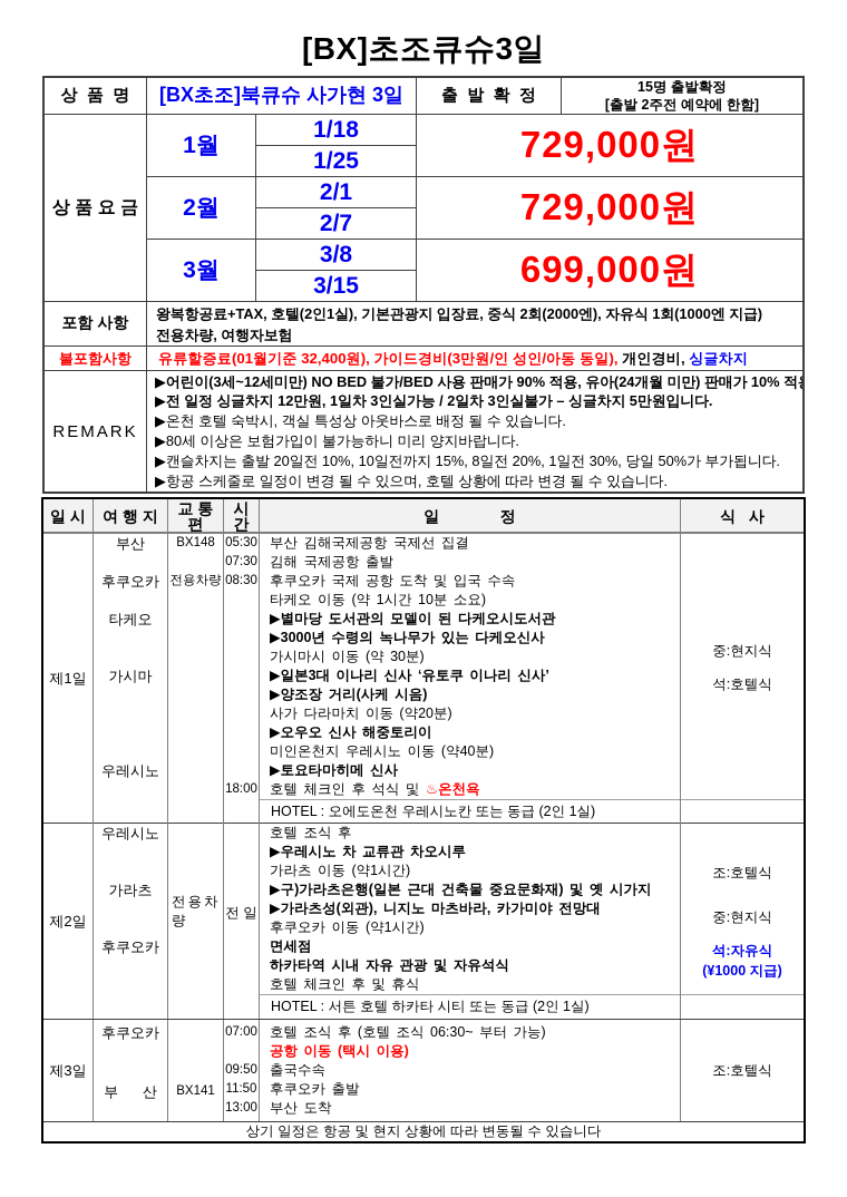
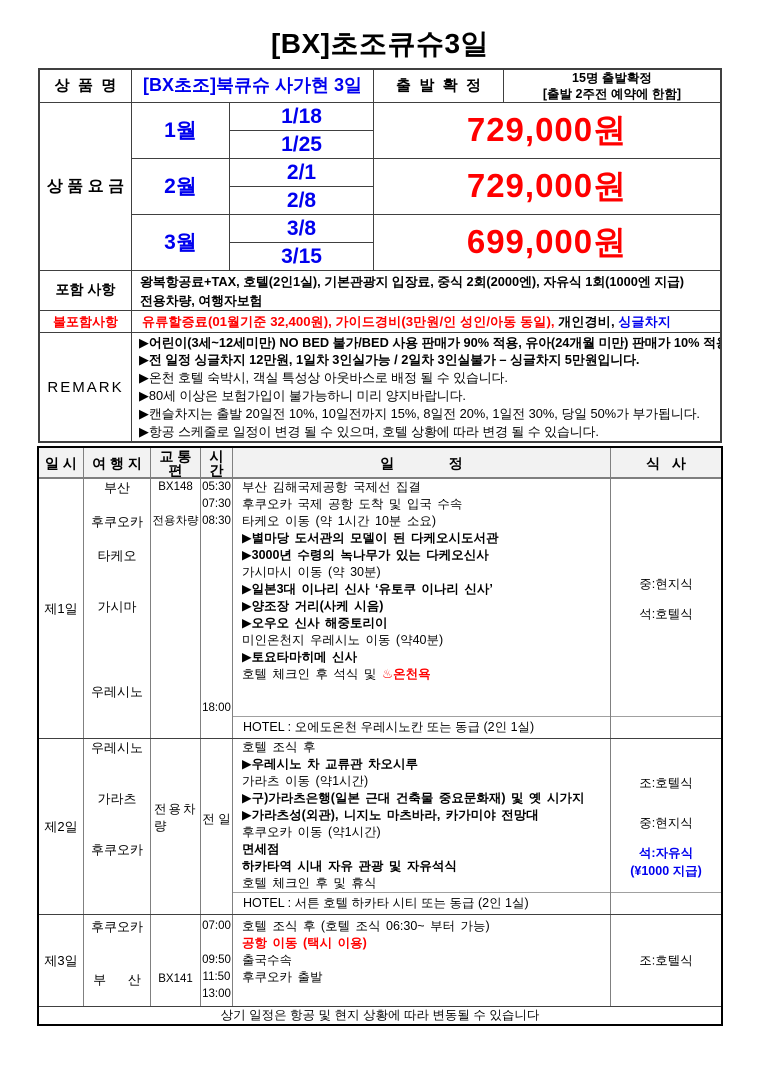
  [BX]초조큐슈3일
  상 품 명
  [BX초조]북큐슈 사가현 3일
  출 발 확 정
  15명 출발확정
  [출발 2주전 예약에 한함]
  상 품 요 금
  1월
  1/18
  1/25
  729,000원
  2월
  2/1
- 2/7
+ 2/8
  729,000원
  3월
  3/8
  3/15
  699,000원
  포함 사항
  왕복항공료+TAX, 호텔(2인1실), 기본관광지 입장료, 중식 2회(2000엔), 자유식 1회(1000엔 지급)
  전용차량, 여행자보험
  불포함사항
  유류할증료(01월기준 32,400원), 가이드경비(3만원/인 성인/아동 동일),
  개인경비,
  싱글차지
  REMARK
  ▶어린이(3세~12세미만) NO BED 불가/BED 사용 판매가 90% 적용, 유아(24개월 미만) 판매가 10% 적
  ▶전 일정 싱글차지 12만원, 1일차 3인실가능 / 2일차 3인실불가 – 싱글차지 5만원입니다.
  ▶온천 호텔 숙박시, 객실 특성상 아웃바스로 배정 될 수 있습니다.
  ▶80세 이상은 보험가입이 불가능하니 미리 양지바랍니다.
  ▶캔슬차지는 출발 20일전 10%, 10일전까지 15%, 8일전 20%, 1일전 30%, 당일 50%가 부가됩니다.
  ▶항공 스케줄로 일정이 변경 될 수 있으며, 호텔 상황에 따라 변경 될 수 있습니다.
  일 시
  여 행 지
  교 통
  편
  시
  간
  일 정
  식 사
  제1일
  부산
  후쿠오카
  타케오
  가시마
  우레시노
  BX148
  전용차량
  05:30
  07:30
  08:30
  18:00
  부산 김해국제공항 국제선 집결
- 김해 국제공항 출발
  후쿠오카 국제 공항 도착 및 입국 수속
  타케오 이동 (약 1시간 10분 소요)
  ▶별마당 도서관의 모델이 된 다케오시도서관
  ▶3000년 수령의 녹나무가 있는 다케오신사
  가시마시 이동 (약 30분)
  ▶일본3대 이나리 신사 ‘유토쿠 이나리 신사’
  ▶양조장 거리(사케 시음)
- 사가 다라마치 이동 (약20분)
  ▶오우오 신사 해중토리이
  미인온천지 우레시노 이동 (약40분)
  ▶토요타마히메 신사
  호텔 체크인 후 석식 및 ♨온천욕
  HOTEL : 오에도온천 우레시노칸 또는 동급 (2인 1실)
  중:현지식
  석:호텔식
  제2일
  우레시노
  가라츠
  후쿠오카
  전용차량
  전 일
  호텔 조식 후
  ▶우레시노 차 교류관 차오시루
  가라츠 이동 (약1시간)
  ▶구)가라츠은행(일본 근대 건축물 중요문화재) 및 옛 시가지
  ▶가라츠성(외관), 니지노 마츠바라, 카가미야 전망대
  후쿠오카 이동 (약1시간)
  면세점
  하카타역 시내 자유 관광 및 자유석식
  호텔 체크인 후 및 휴식
  HOTEL : 서튼 호텔 하카타 시티 또는 동급 (2인 1실)
  조:호텔식
  중:현지식
  석:자유식
  (¥1000 지급)
  제3일
  후쿠오카
  부 산
  BX141
  07:00
  09:50
  11:50
  13:00
  호텔 조식 후 (호텔 조식 06:30~ 부터 가능)
  공항 이동 (택시 이용)
  출국수속
  후쿠오카 출발
- 부산 도착
  조:호텔식
  상기 일정은 항공 및 현지 상황에 따라 변동될 수 있습니다
